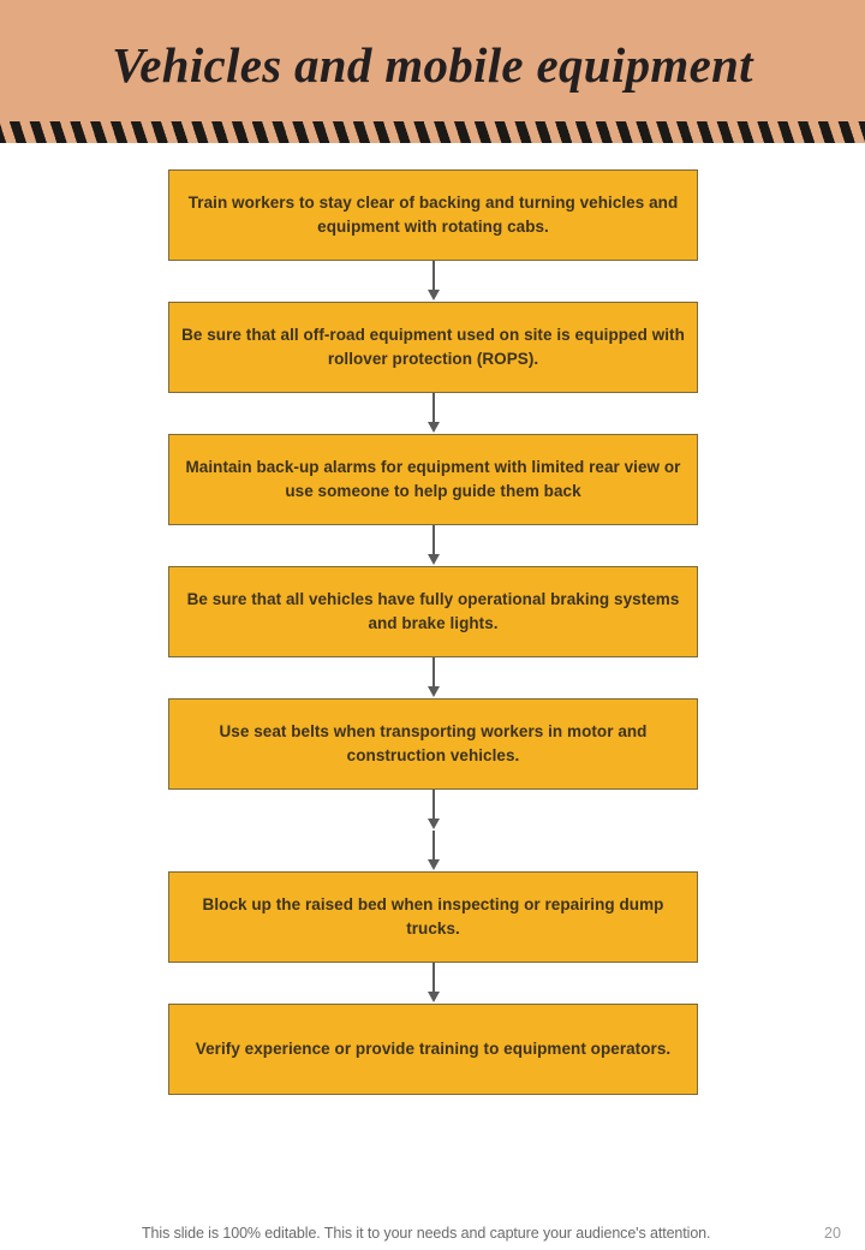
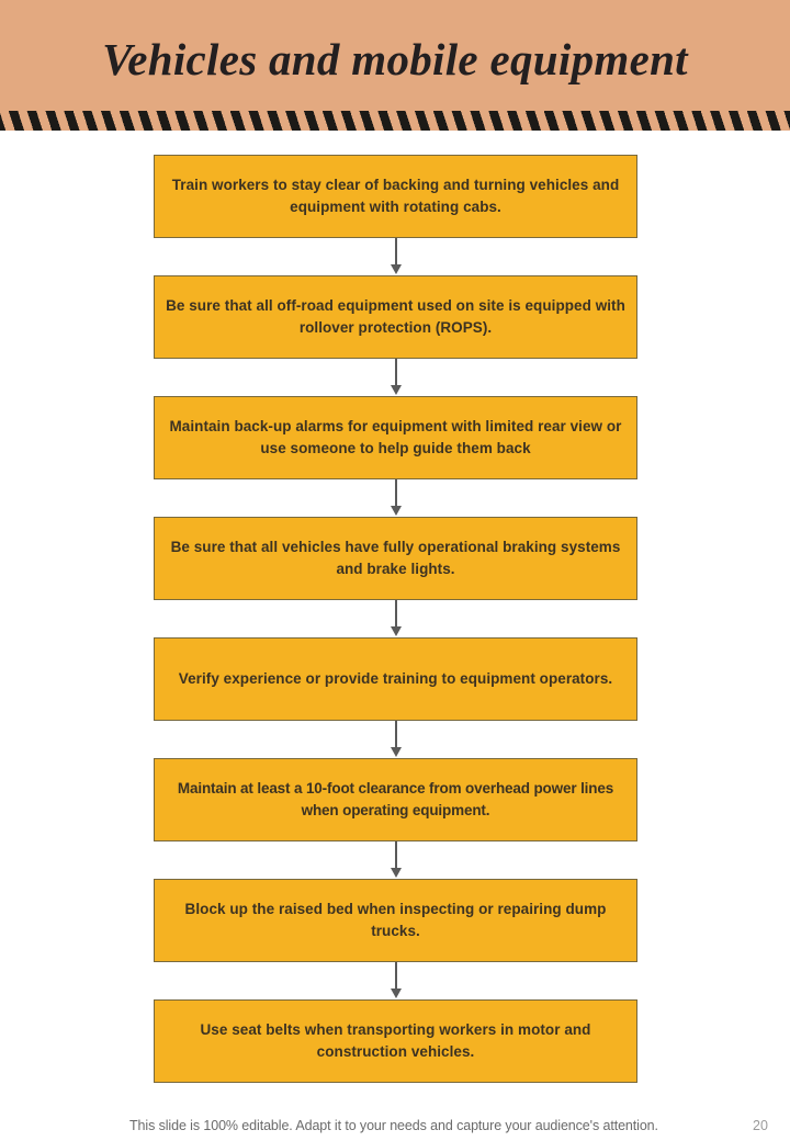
  Vehicles and mobile equipment
  Train workers to stay clear of backing and turning vehicles and equipment with rotating cabs.
  Be sure that all off-road equipment used on site is equipped with rollover protection (ROPS).
  Maintain back-up alarms for equipment with limited rear view or use someone to help guide them back
  Be sure that all vehicles have fully operational braking systems and brake lights.
- Use seat belts when transporting workers in motor and construction vehicles.
+ Verify experience or provide training to equipment operators.
+ Maintain at least a 10-foot clearance from overhead power lines when operating equipment.
  Block up the raised bed when inspecting or repairing dump trucks.
- Verify experience or provide training to equipment operators.
+ Use seat belts when transporting workers in motor and construction vehicles.
- This slide is 100% editable. This it to your needs and capture your audience's attention.
+ This slide is 100% editable. Adapt it to your needs and capture your audience's attention.
  20
